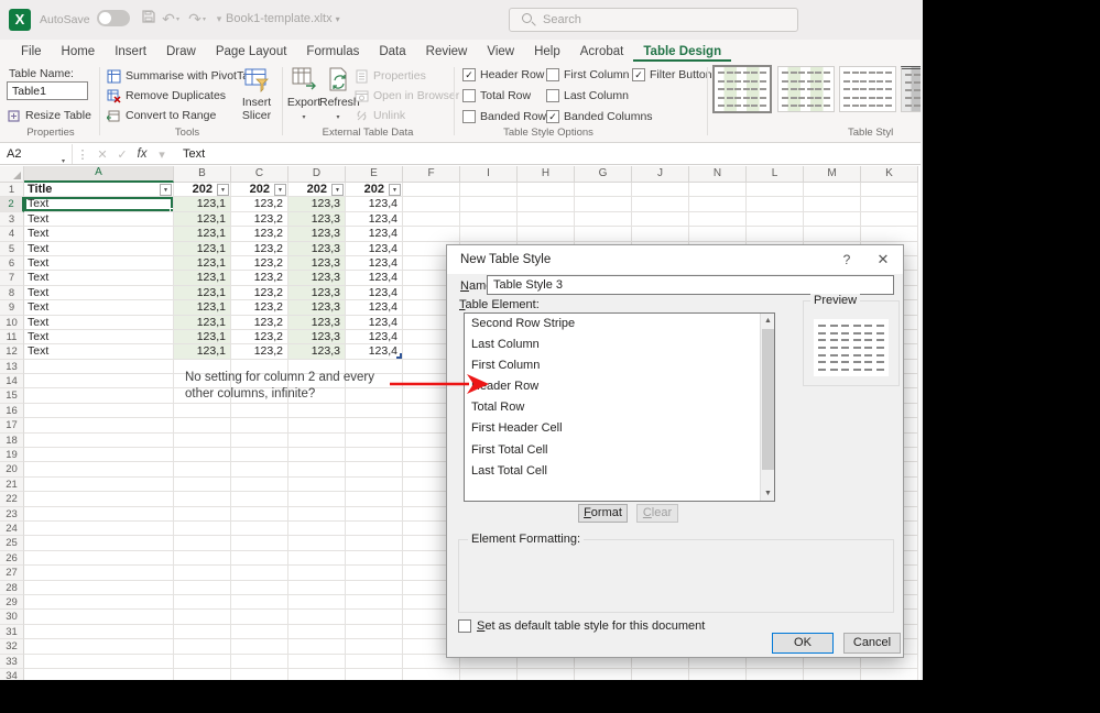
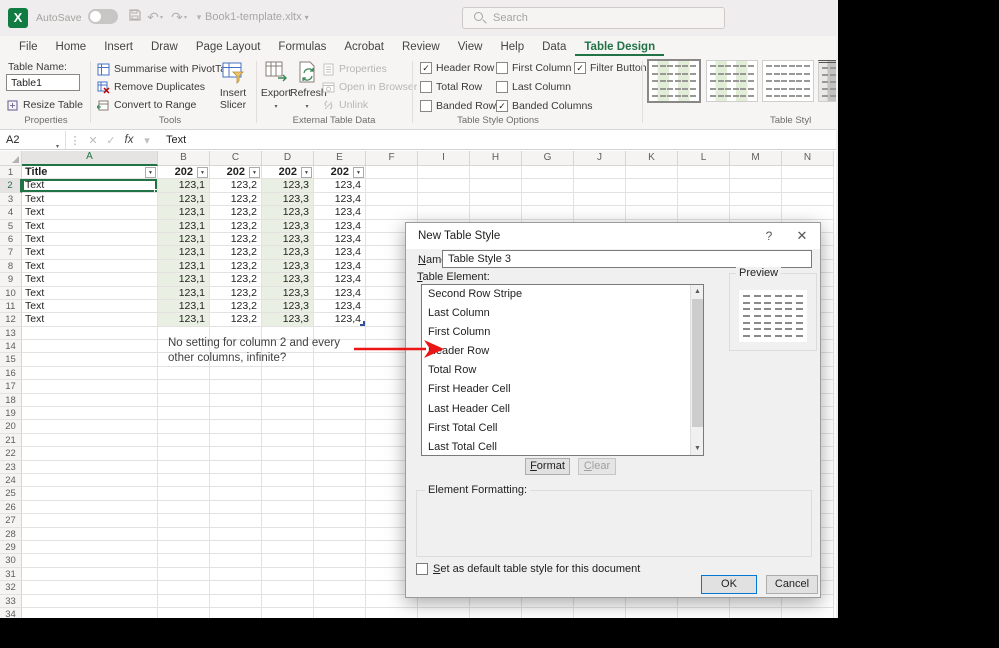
  X
  AutoSave
  ↶
  ↷
  ▾
  Book1-template.xltx ▾
  Search
  File
  Home
  Insert
  Draw
  Page Layout
  Formulas
- Data
+ Acrobat
  Review
  View
  Help
- Acrobat
+ Data
  Table Design
  Table Name:
  Table1
  Resize Table
  Properties
  Summarise with PivotT
  Remove Duplicates
  Convert to Range
  Insert Slicer
  Tools
  Export
  Refresh
  Properties
  Open in Browser
  Unlink
  External Table Data
  ✓
  Header Row
  Total Row
  Banded Row
  First Column
  Last Column
  ✓
  Banded Columns
  ✓
  Filter Button
  Table Style Options
  Table Styl
  A2
  ⋮
  ✕
  ✓
  fx
  ▾
  Text
  A
  B
  C
  D
  E
  F
  I
  H
  G
  J
- N
+ K
  L
  M
- K
+ N
  1
  Title
  202
  202
  202
  202
  2
  Text
  123,1
  123,2
  123,3
  123,4
  3
  Text
  123,1
  123,2
  123,3
  123,4
  4
  Text
  123,1
  123,2
  123,3
  123,4
  5
  Text
  123,1
  123,2
  123,3
  123,4
  6
  Text
  123,1
  123,2
  123,3
  123,4
  7
  Text
  123,1
  123,2
  123,3
  123,4
  8
  Text
  123,1
  123,2
  123,3
  123,4
  9
  Text
  123,1
  123,2
  123,3
  123,4
  10
  Text
  123,1
  123,2
  123,3
  123,4
  11
  Text
  123,1
  123,2
  123,3
  123,4
  12
  Text
  123,1
  123,2
  123,3
  123,4
  13
  14
  15
  16
  17
  18
  19
  20
  21
  22
  23
  24
  25
  26
  27
  28
  29
  30
  31
  32
  33
  34
  No setting for column 2 and every
  other columns, infinite?
  New Table Style
  ?
  ✕
  Table Style 3
  Table Element:
  Second Row Stripe
  Last Column
  First Column
  eader Row
  Total Row
  First Header Cell
+ Last Header Cell
  First Total Cell
  Last Total Cell
  Format
  Clear
  Preview
  Element Formatting:
  Set as default table style for this document
  OK
  Cancel
